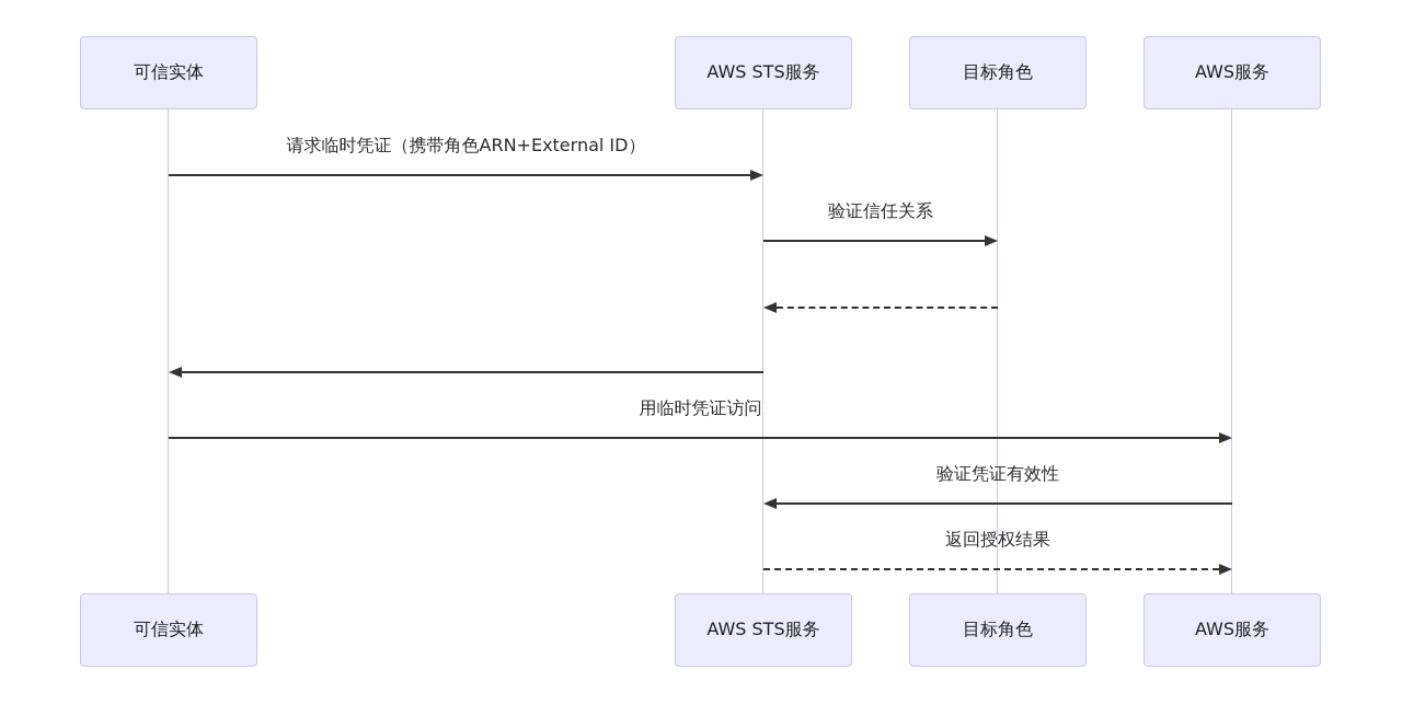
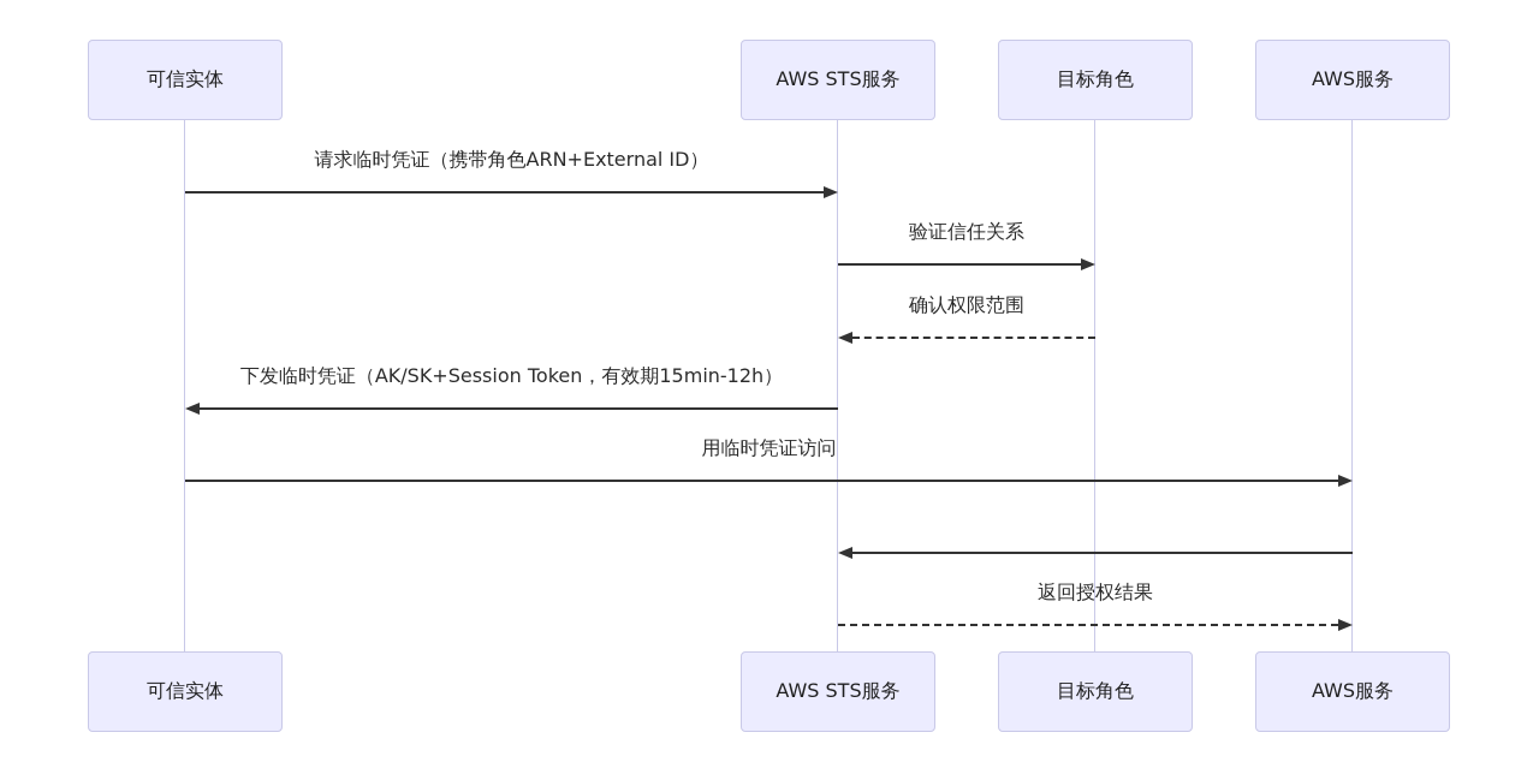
  可信实体
  可信实体
  AWS STS服务
  AWS STS服务
  目标角色
  目标角色
  AWS服务
  AWS服务
  请求临时凭证（携带角色ARN+External ID）
  验证信任关系
+ 确认权限范围
+ 下发临时凭证（AK/SK+Session Token，有效期15min-12h）
  用临时凭证访问
- 验证凭证有效性
  返回授权结果
